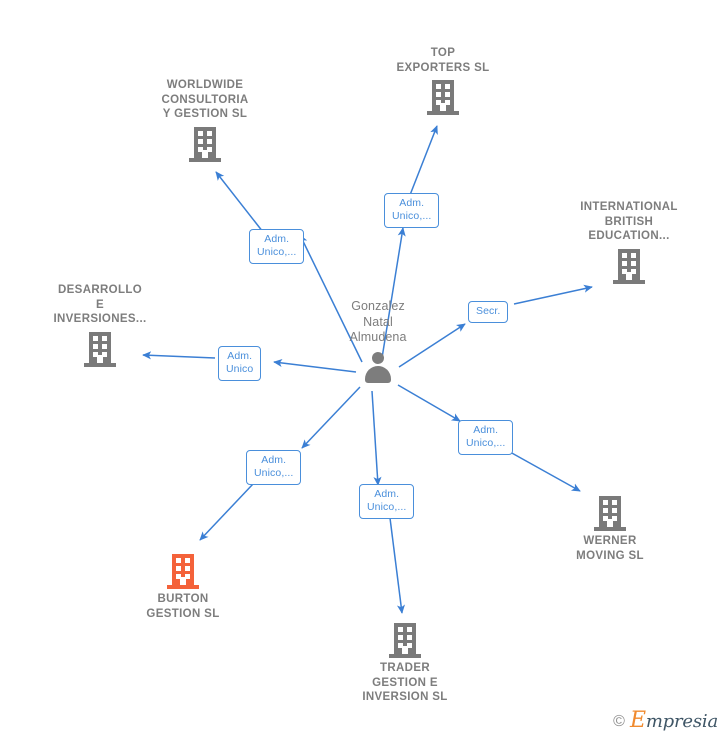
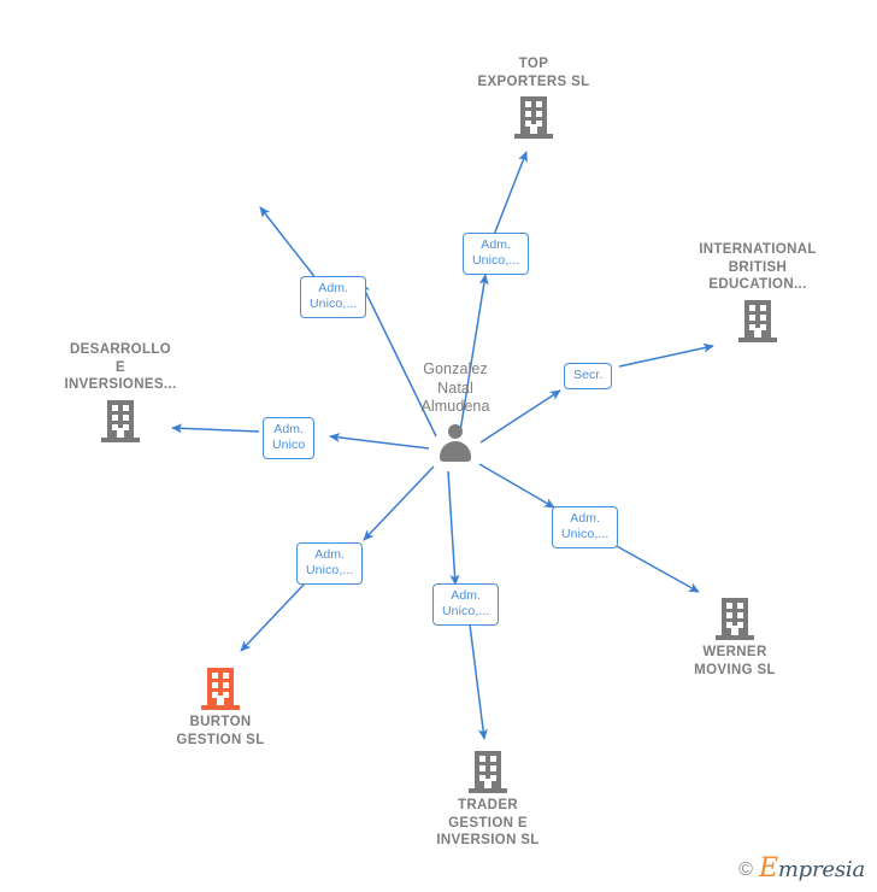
  Gonzalez
  Natal
  Almudena
- WORLDWIDE
- CONSULTORIA
- Y GESTION SL
  TOP
  EXPORTERS SL
  INTERNATIONAL
  BRITISH
  EDUCATION...
  DESARROLLO
  E
  INVERSIONES...
  WERNER
  MOVING SL
  BURTON
  GESTION SL
  TRADER
  GESTION E
  INVERSION SL
  Adm.
  Unico,...
  Adm.
  Unico,...
  Secr.
  Adm.
  Unico
  Adm.
  Unico,...
  Adm.
  Unico,...
  Adm.
  Unico,...
  ©
  Empresia
